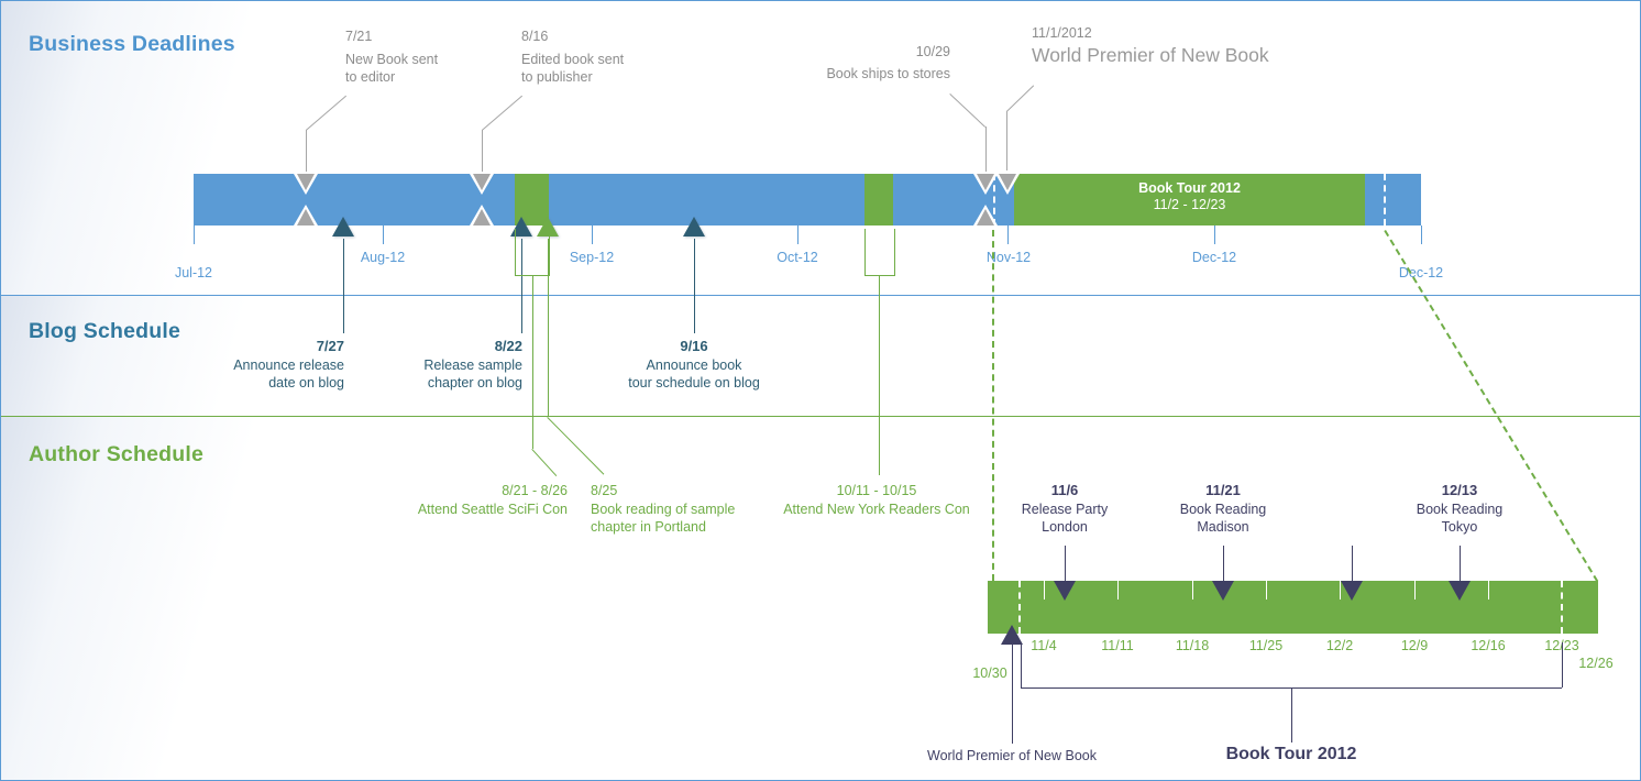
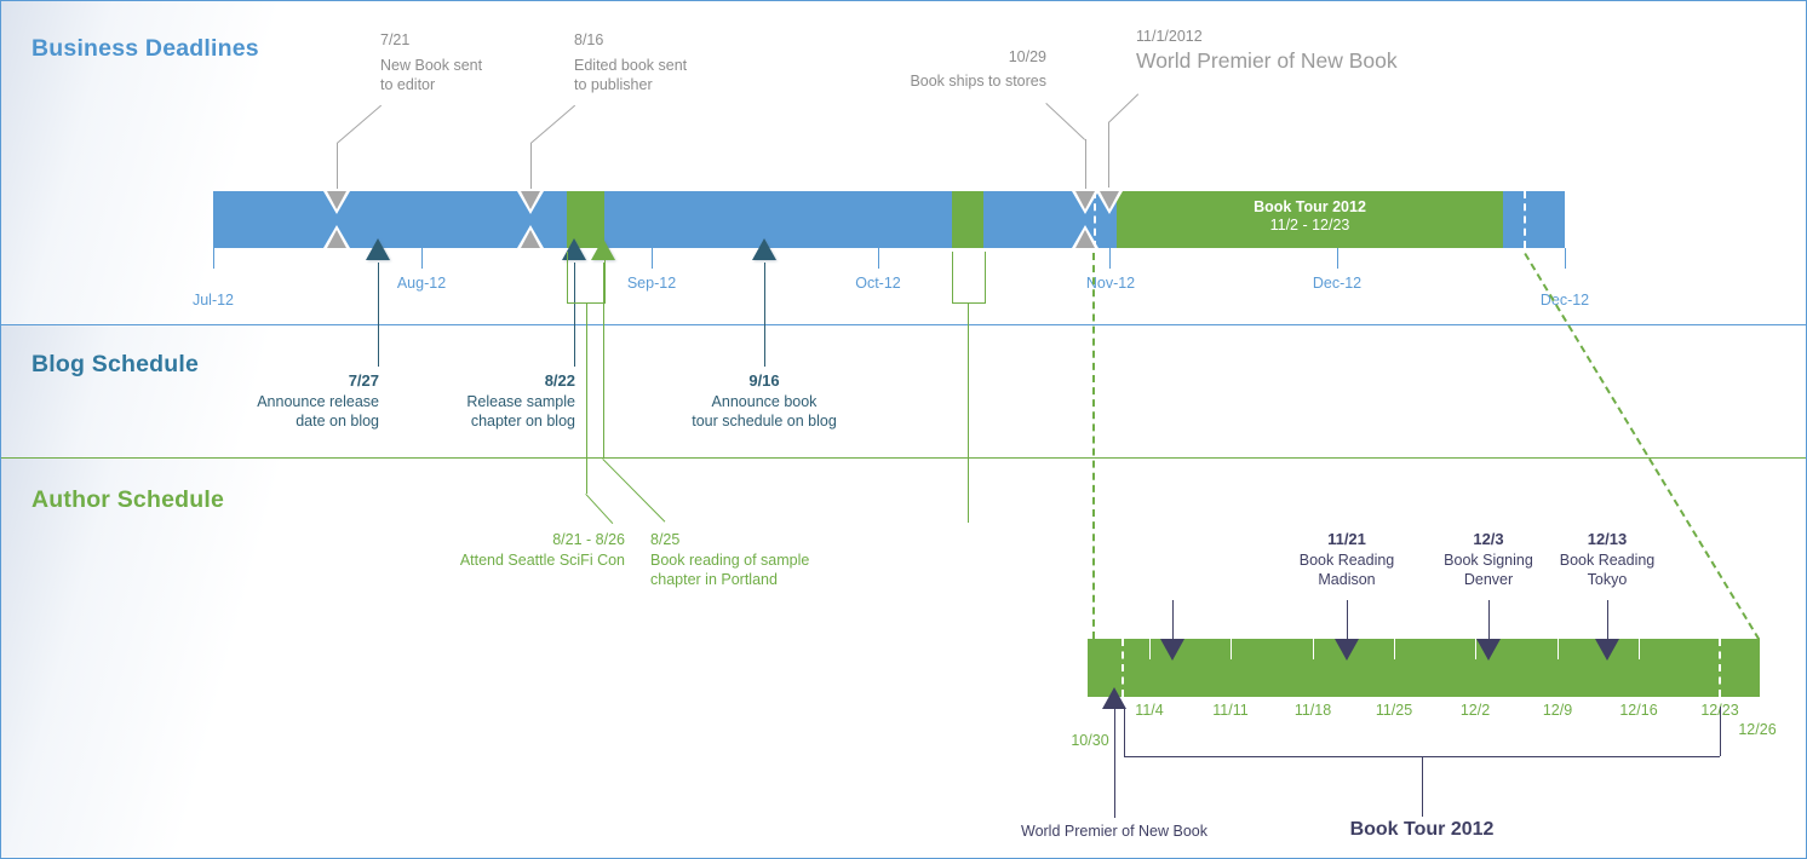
  Business Deadlines
  Blog Schedule
  Author Schedule
  Book Tour 2012
  11/2 - 12/23
  Jul-12
  Aug-12
  Sep-12
  Oct-12
  Nov-12
  Dec-12
  Dec-12
  7/21
  New Book sent
  to editor
  8/16
  Edited book sent
  to publisher
  10/29
  Book ships to stores
  11/1/2012
  World Premier of New Book
  7/27
  Announce release
  date on blog
  8/22
  Release sample
  chapter on blog
  9/16
  Announce book
  tour schedule on blog
  8/21 - 8/26
  Attend Seattle SciFi Con
  8/25
  Book reading of sample
  chapter in Portland
- 10/11 - 10/15
- Attend New York Readers Con
  11/4
  11/11
  11/18
  11/25
  12/2
  12/9
  12/16
  12/23
  10/30
  12/26
- 11/6
- Release Party
- London
  11/21
  Book Reading
  Madison
+ 12/3
+ Book Signing
+ Denver
  12/13
  Book Reading
  Tokyo
  World Premier of New Book
  Book Tour 2012
